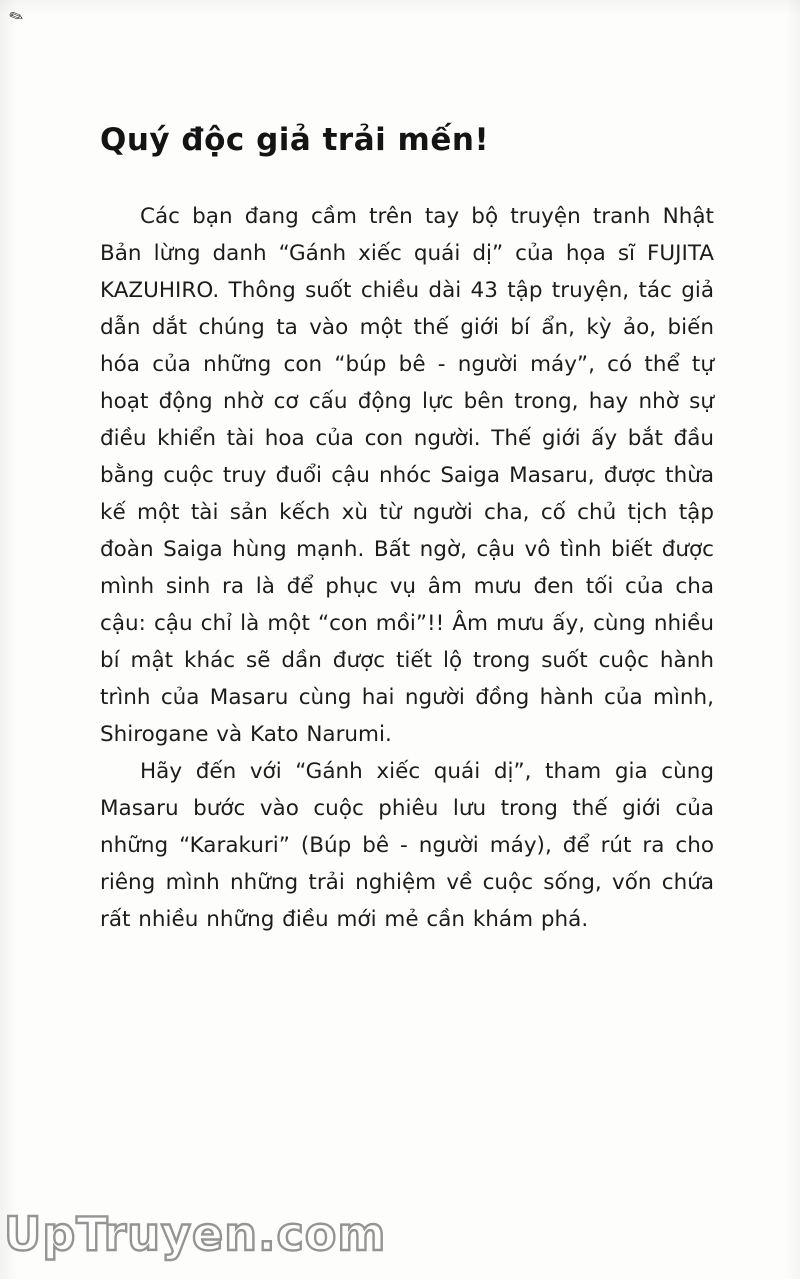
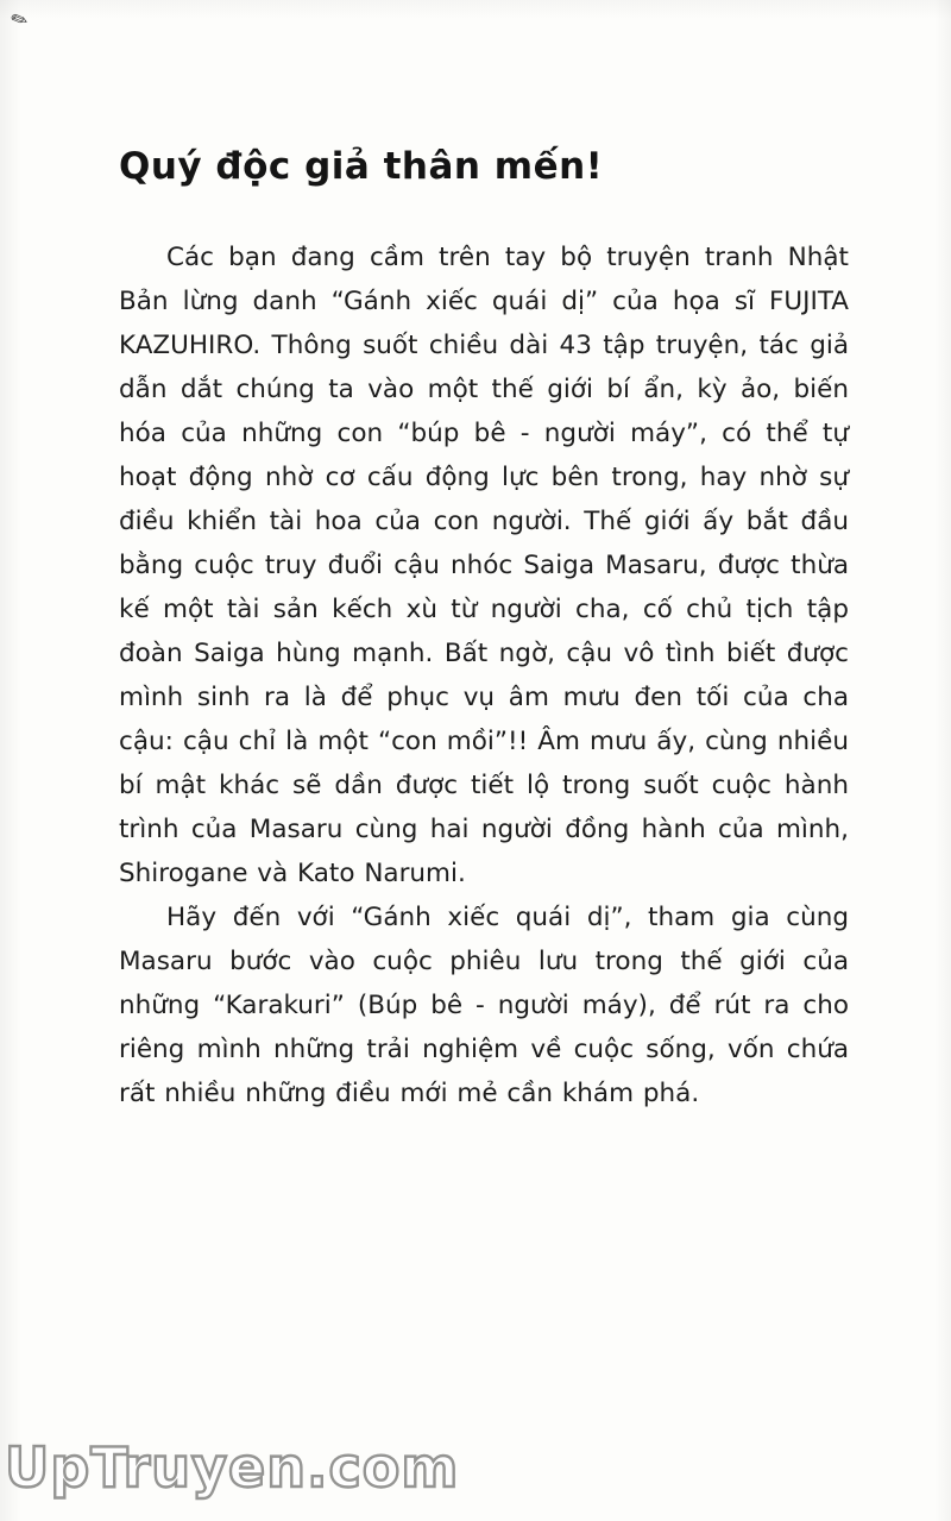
- Quý độc giả trải mến!
+ Quý độc giả thân mến!
  Các bạn đang cầm trên tay bộ truyện tranh Nhật Bản lừng danh “Gánh xiếc quái dị” của họa sĩ FUJITA KAZUHIRO. Thông suốt chiều dài 43 tập truyện, tác giả dẫn dắt chúng ta vào một thế giới bí ẩn, kỳ ảo, biến hóa của những con “búp bê - người máy”, có thể tự hoạt động nhờ cơ cấu động lực bên trong, hay nhờ sự điều khiển tài hoa của con người. Thế giới ấy bắt đầu bằng cuộc truy đuổi cậu nhóc Saiga Masaru, được thừa kế một tài sản kếch xù từ người cha, cố chủ tịch tập đoàn Saiga hùng mạnh. Bất ngờ, cậu vô tình biết được mình sinh ra là để phục vụ âm mưu đen tối của cha cậu: cậu chỉ là một “con mồi”!! Âm mưu ấy, cùng nhiều bí mật khác sẽ dần được tiết lộ trong suốt cuộc hành trình của Masaru cùng hai người đồng hành của mình, Shirogane và Kato Narumi.
  Hãy đến với “Gánh xiếc quái dị”, tham gia cùng Masaru bước vào cuộc phiêu lưu trong thế giới của những “Karakuri” (Búp bê - người máy), để rút ra cho riêng mình những trải nghiệm về cuộc sống, vốn chứa rất nhiều những điều mới mẻ cần khám phá.
  UpTruyen.com
